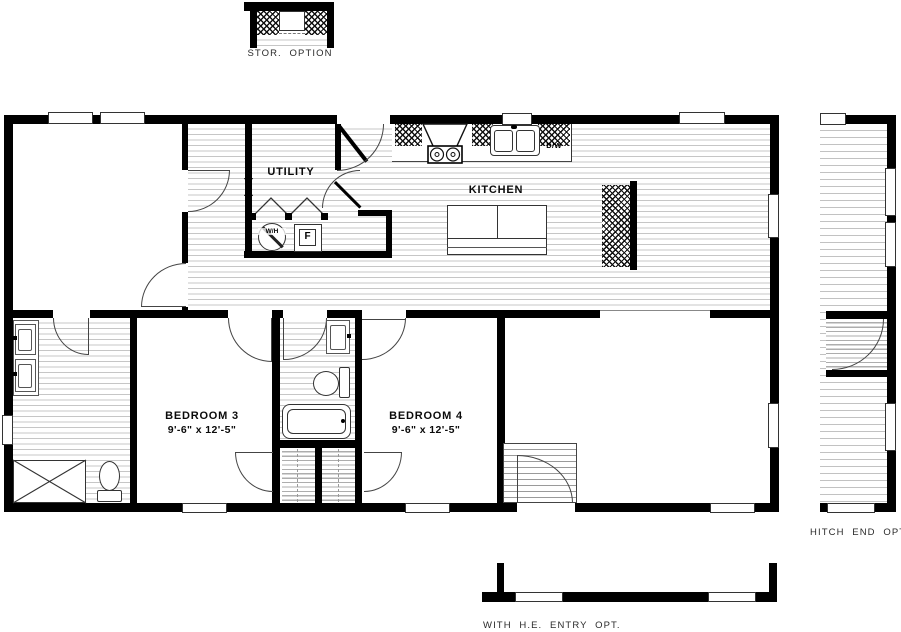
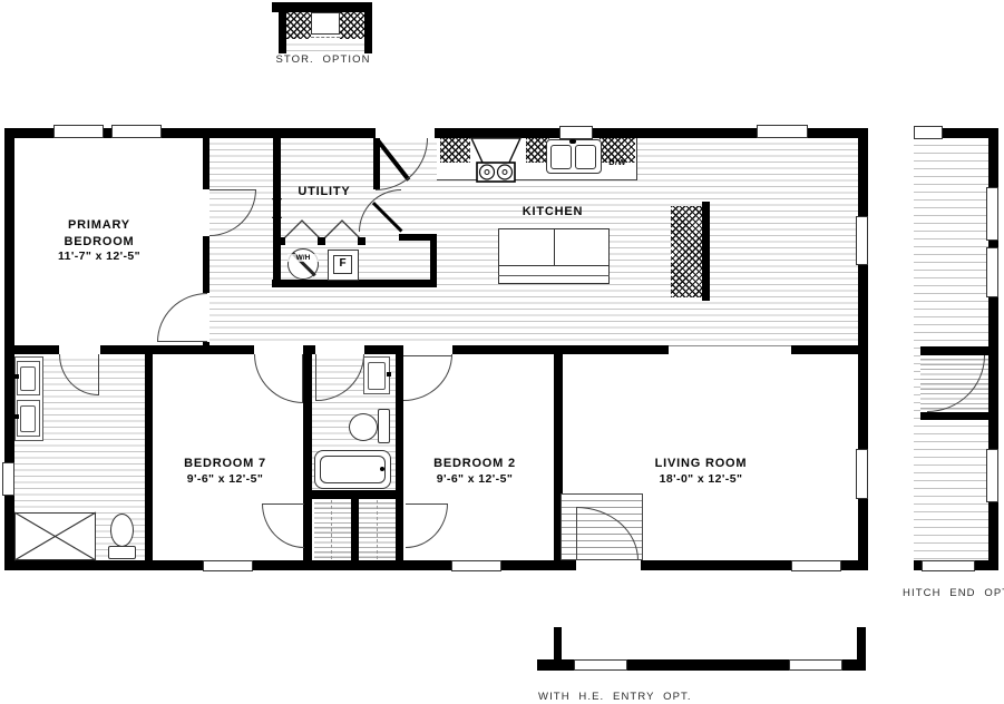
  STOR. OPTION
  F
  D/W
+ PRIMARY
+ BEDROOM
+ 11'-7" x 12'-5"
  UTILITY
  KITCHEN
- BEDROOM 3
+ BEDROOM 7
  9'-6" x 12'-5"
- BEDROOM 4
+ BEDROOM 2
  9'-6" x 12'-5"
+ LIVING ROOM
+ 18'-0" x 12'-5"
  HITCH END OP
  WITH H.E. ENTRY OPT.
